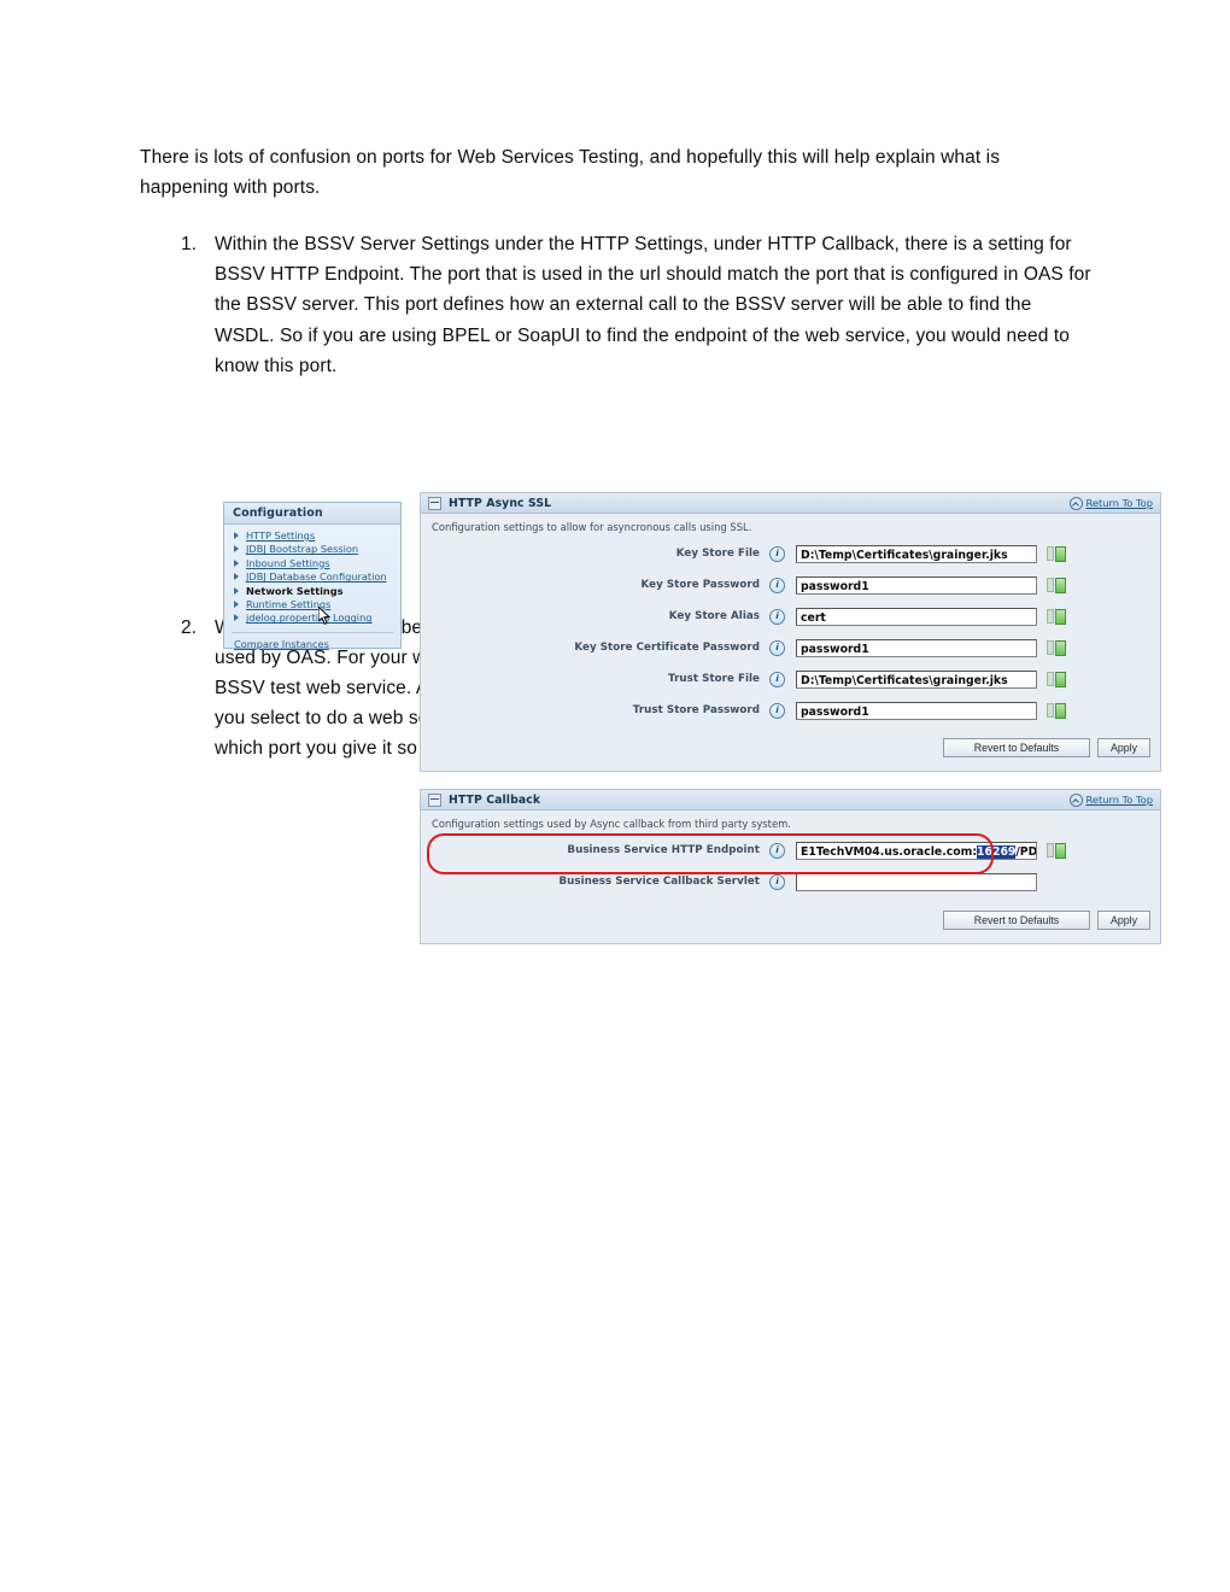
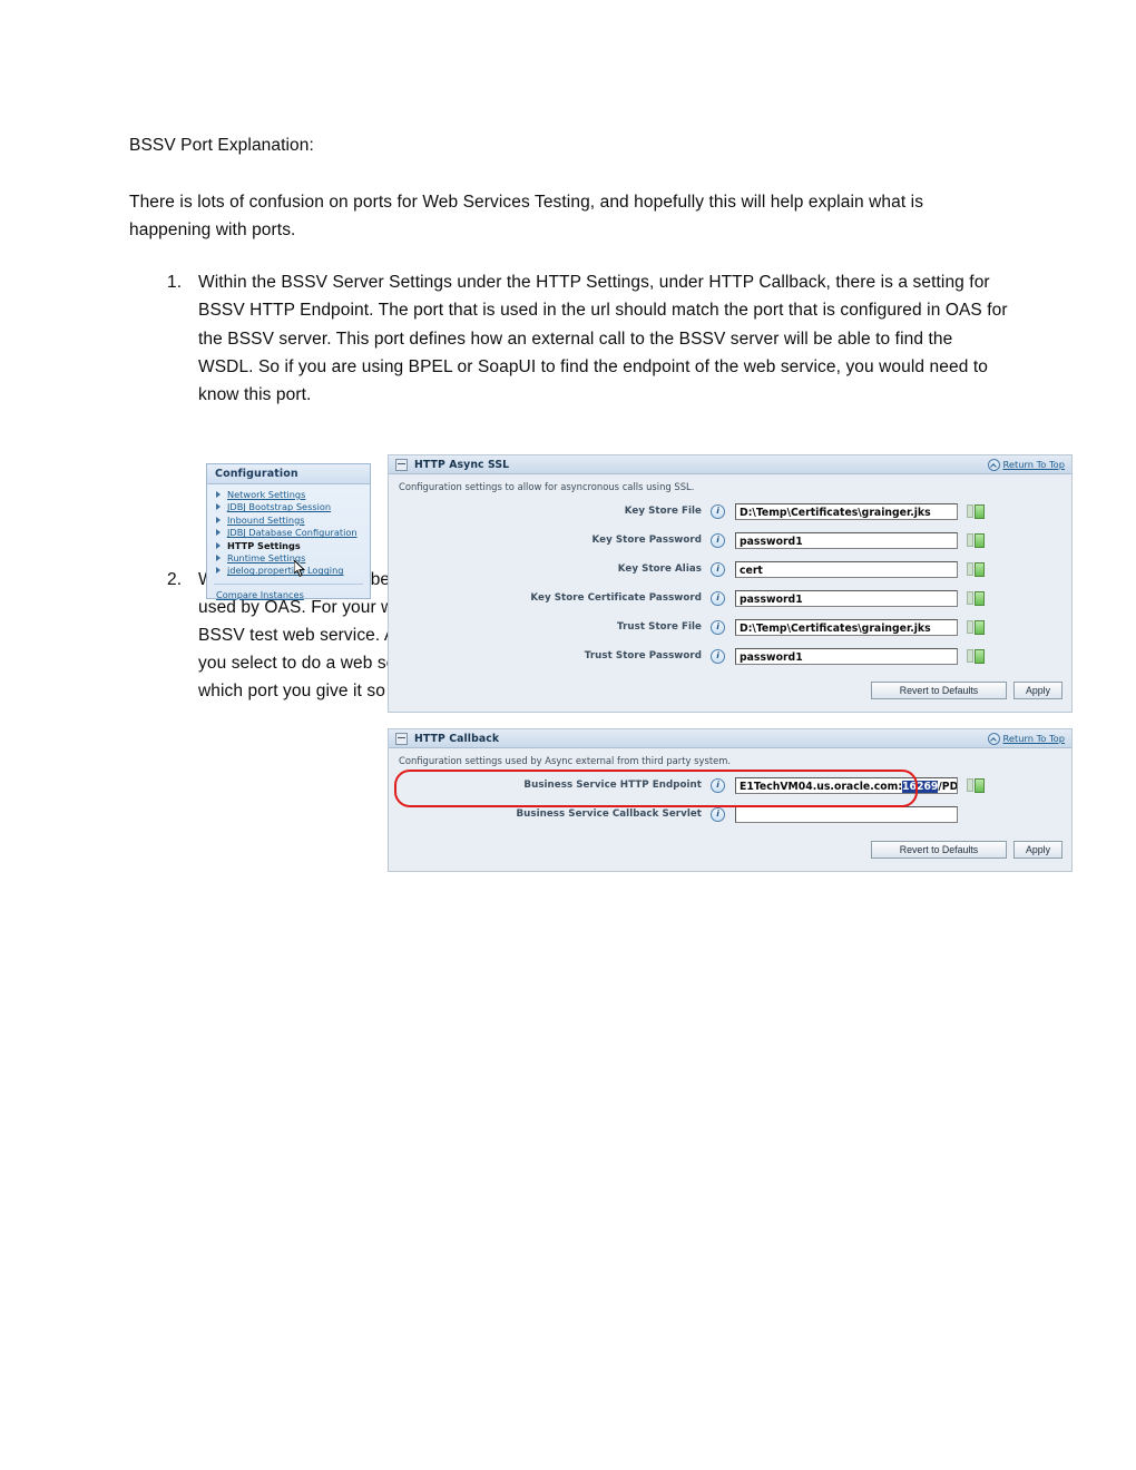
+ BSSV Port Explanation:
  There is lots of confusion on ports for Web Services Testing, and hopefully this will help explain what is happening with ports.
  1.
  Within the BSSV Server Settings under the HTTP Settings, under HTTP Callback, there is a setting for BSSV HTTP Endpoint. The port that is used in the url should match the port that is configured in OAS for the BSSV server. This port defines how an external call to the BSSV server will be able to find the WSDL. So if you are using BPEL or SoapUI to find the endpoint of the web service, you would need to know this port.
  2.
  Configuration
- HTTP Settings
+ Network Settings
  JDBJ Bootstrap Session
  Inbound Settings
  JDBJ Database Configuration
- Network Settings
+ HTTP Settings
  Runtime Settings
  jdelog.propertis Logging
  Compare Instances
  HTTP Async SSL
  Return To Top
  Configuration settings to allow for asyncronous calls using SSL.
  Key Store File
  i
  D:\Temp\Certificates\grainger.jks
  Key Store Password
  i
  password1
  Key Store Alias
  i
  cert
  Key Store Certificate Password
  i
  password1
  Trust Store File
  i
  D:\Temp\Certificates\grainger.jks
  Trust Store Password
  i
  password1
  Revert to Defaults
  Apply
  HTTP Callback
  Return To Top
- Configuration settings used by Async callback from third party system.
+ Configuration settings used by Async external from third party system.
  Business Service HTTP Endpoint
  i
  E1TechVM04.us.oracle.com:16269/PD
  Business Service Callback Servlet
  i
  Revert to Defaults
  Apply
